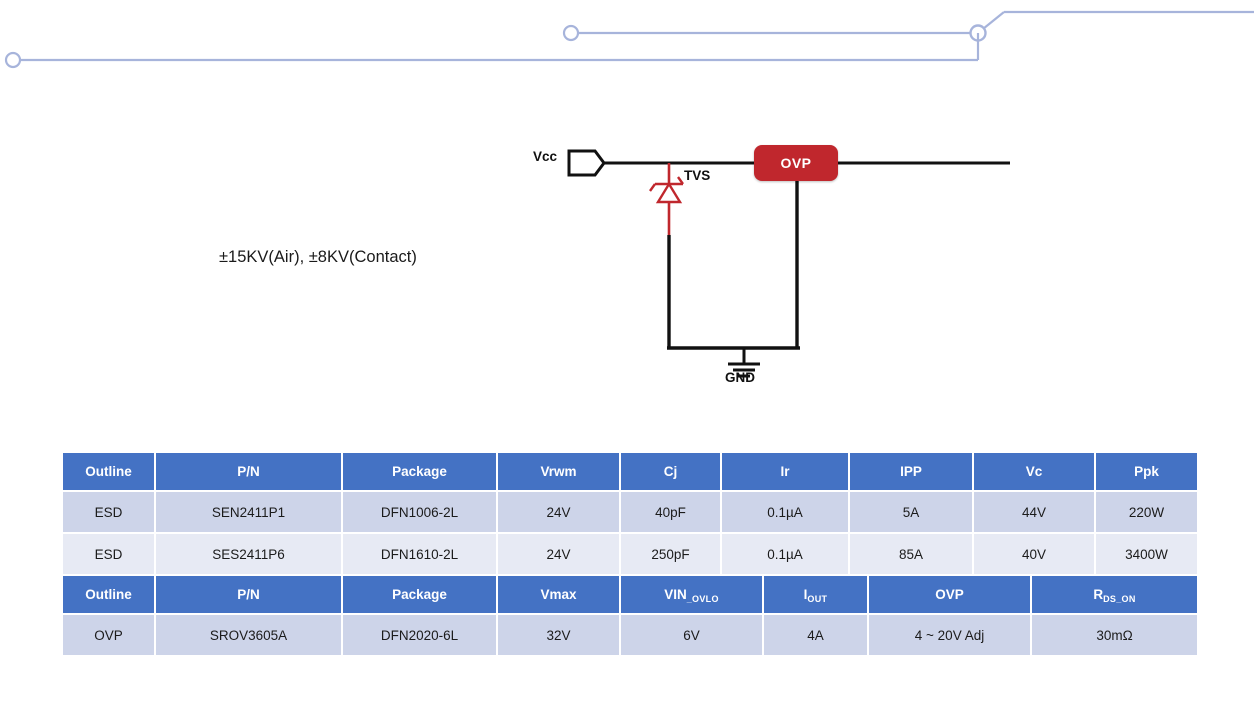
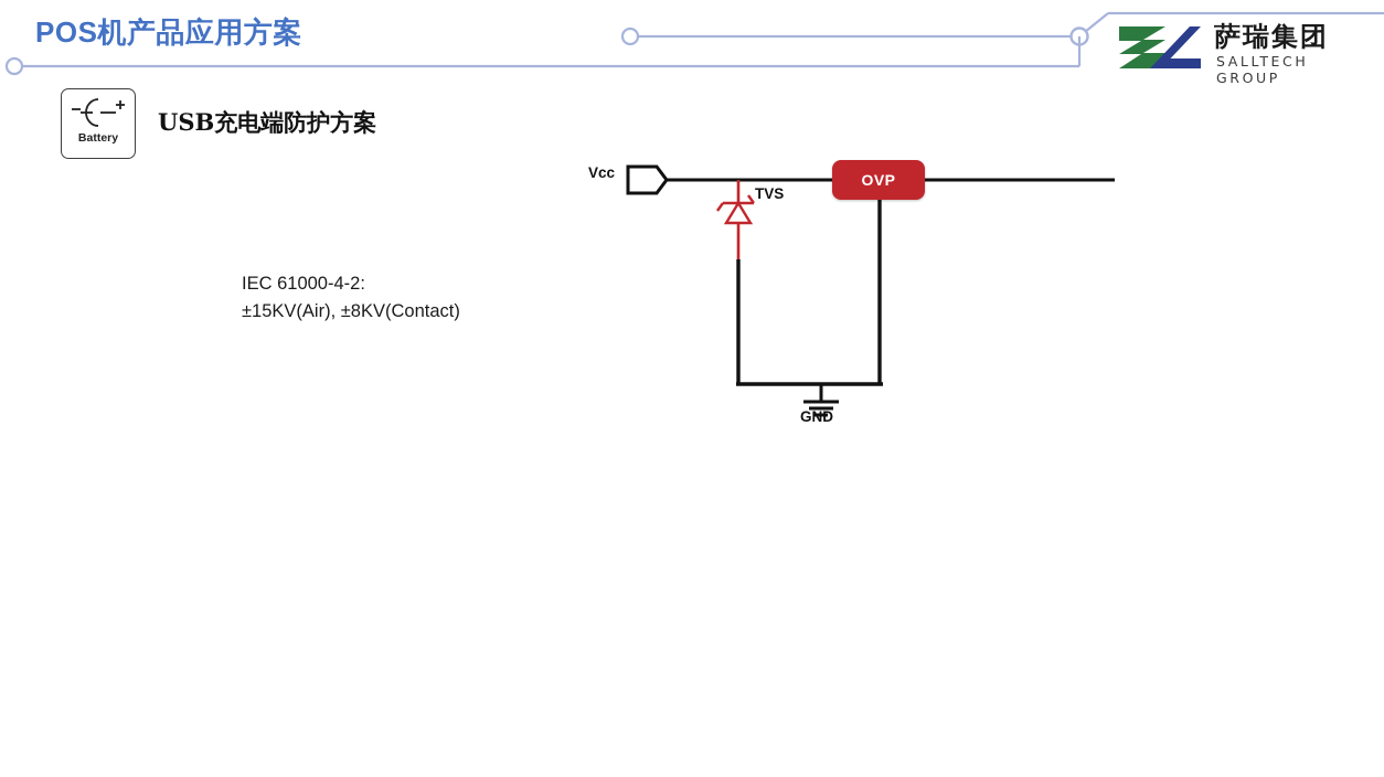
+ POS机产品应用方案
+ 萨瑞集团
+ SALLTECH GROUP
+ Battery
+ USB充电端防护方案
+ IEC 61000-4-2:
  ±15KV(Air), ±8KV(Contact)
  OVP
  Vcc
  TVS
  GND
- Outline	P/N	Package	Vrwm	Cj	Ir	IPP	Vc	Ppk
- ESD	SEN2411P1	DFN1006-2L	24V	40pF	0.1µA	5A	44V	220W
- ESD	SES2411P6	DFN1610-2L	24V	250pF	0.1µA	85A	40V	3400W
- Outline	P/N	Package	Vmax	VIN_OVLO	IOUT	OVP	RDS_ON
- OVP	SROV3605A	DFN2020-6L	32V	6V	4A	4 ~ 20V Adj	30mΩ
